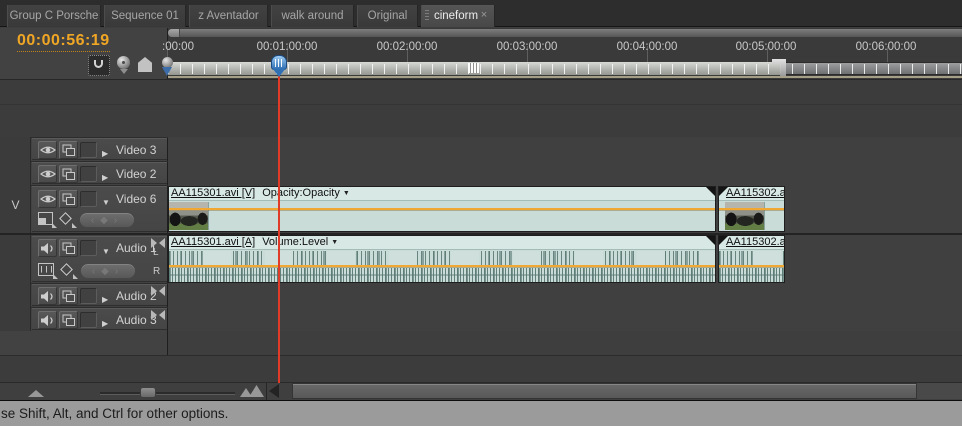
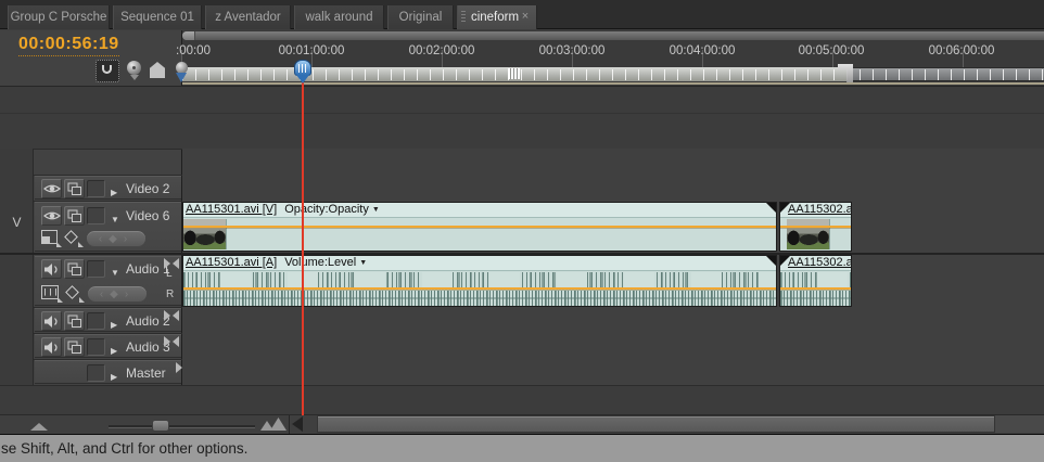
  Group C Porsche
  Sequence 01
  z Aventador
  walk around
  Original
  cineform
  ×
  00:00:56:19
  :00:00
  00:01:00:00
  00:02:00:00
  00:03:00:00
  00:04:00:00
  00:05:00:00
  00:06:00:00
- Video 3
  Video 2
  V
  Video 6
  ‹◆›
  AA115301.avi [V] Opcity:Opacity
  AA115302.a
  Audio 1
  ‹◆›
  L
  R
  AA115301.avi [A] Volume:Level
  AA115302.a
  Audio 2
  Audio 3
+ Master
  se Shift, Alt, and Ctrl for other options.
